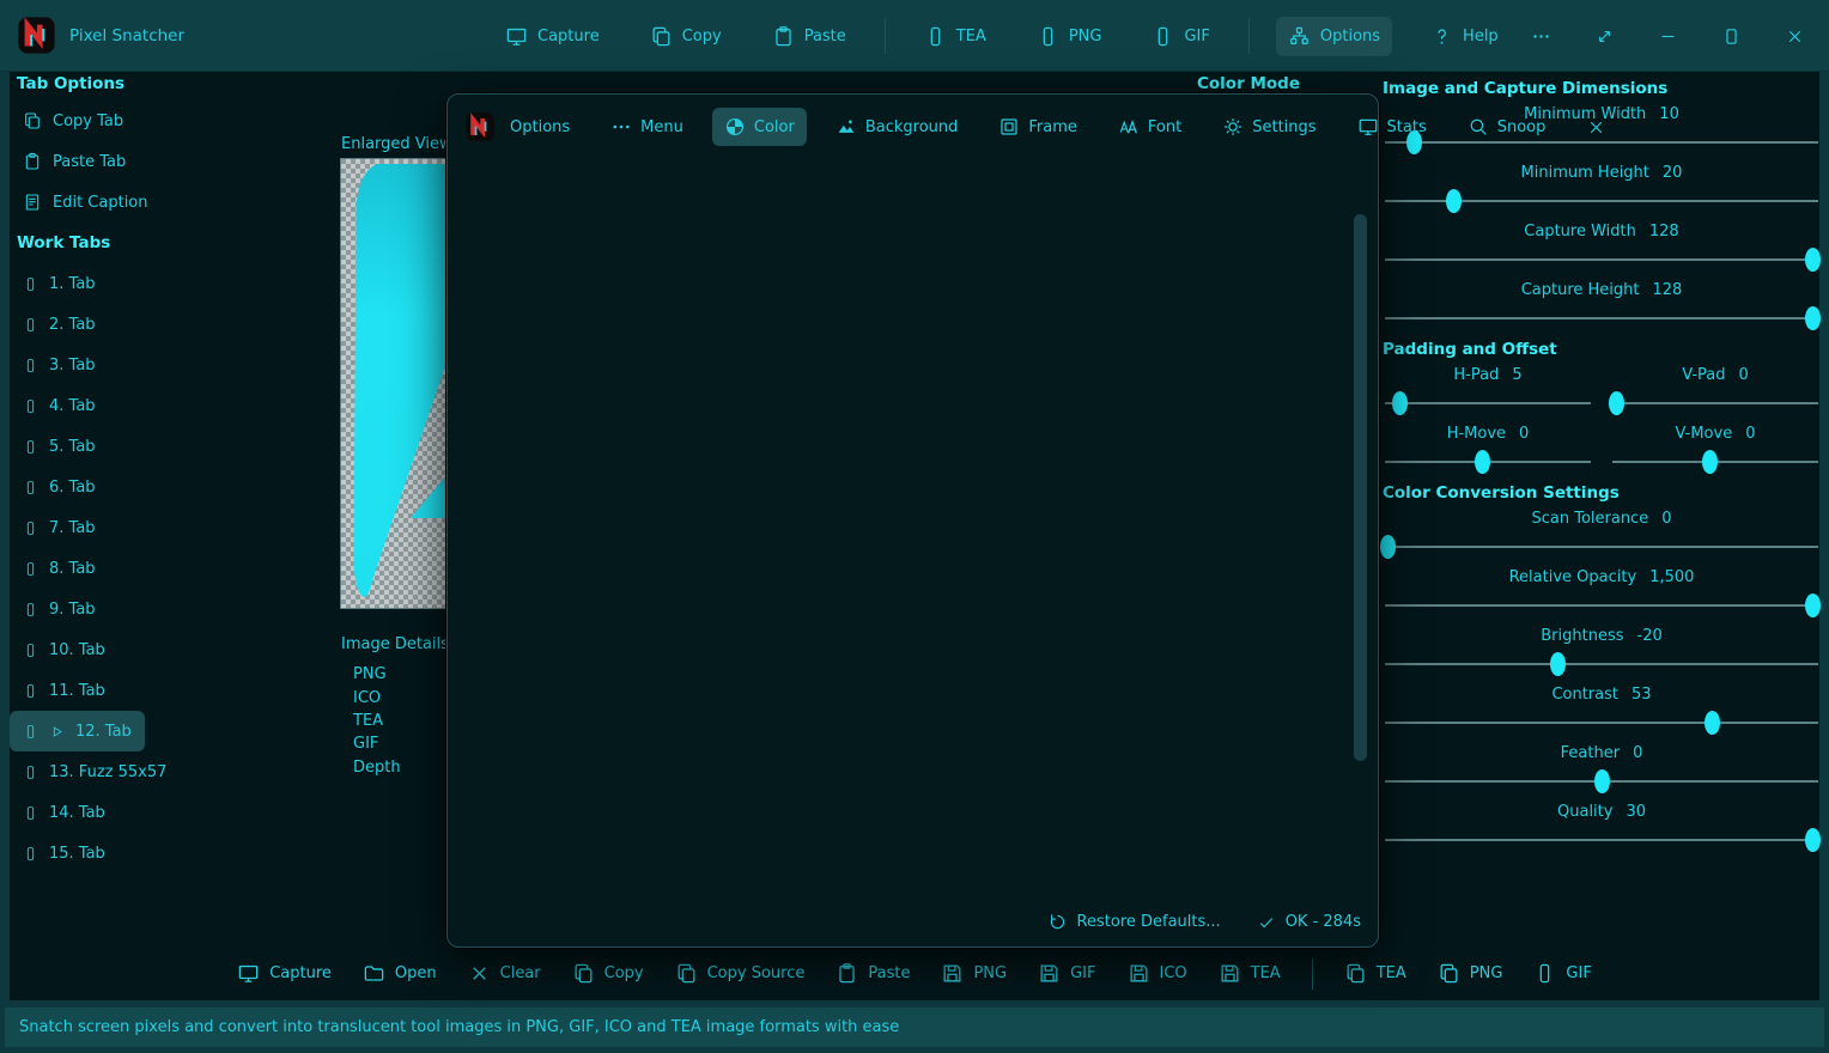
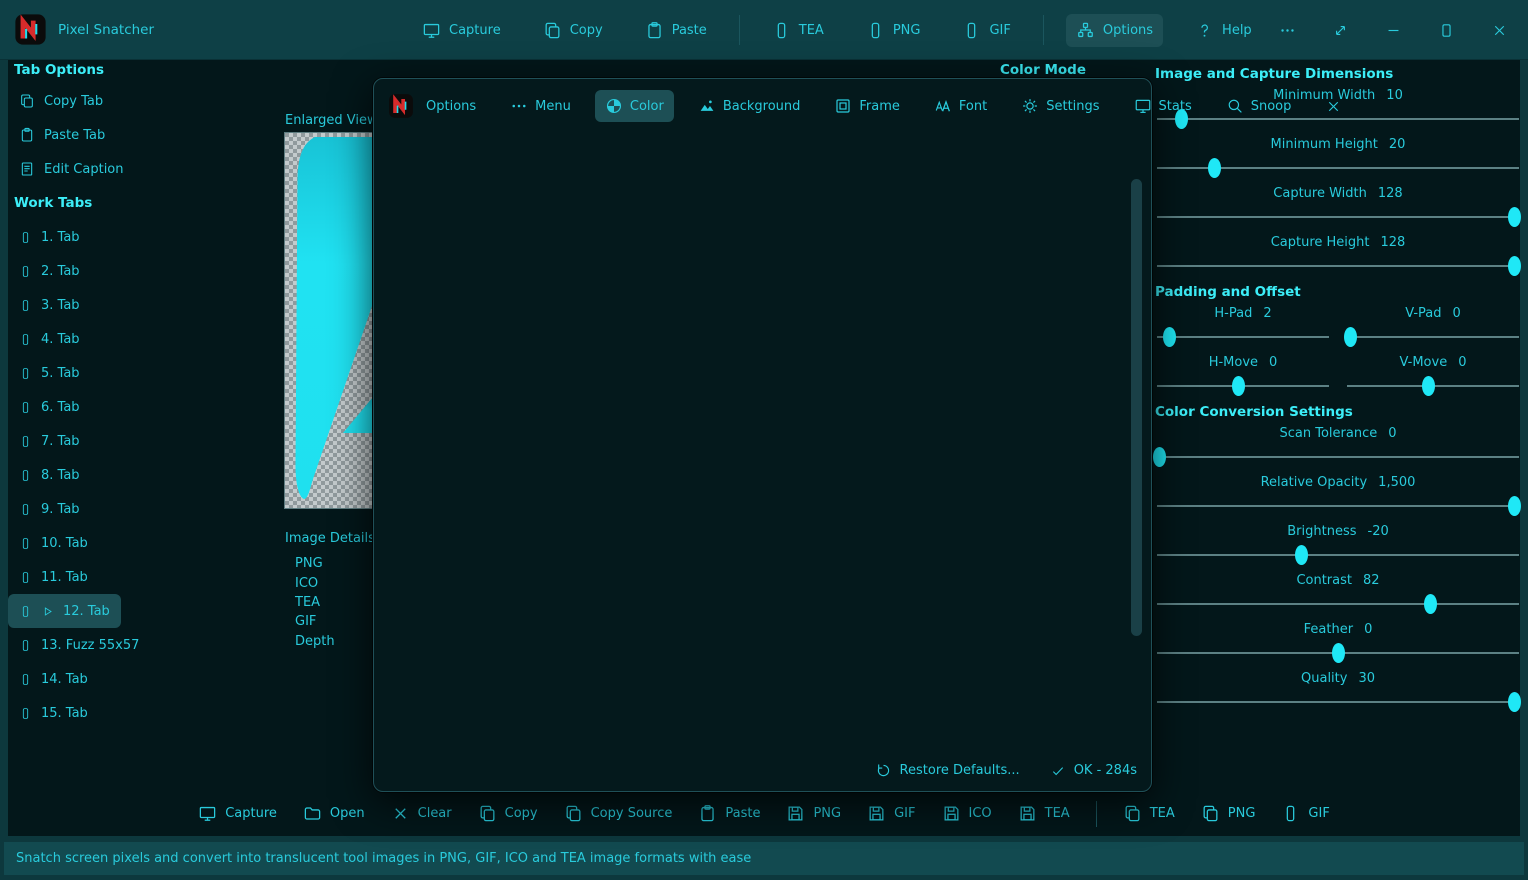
  Pixel Snatcher
  Capture
  Copy
  Paste
  TEA
  PNG
  GIF
  Options
  Help
  Tab Options
  Copy Tab
  Paste Tab
  Edit Caption
  Work Tabs
  1. Tab
  2. Tab
  3. Tab
  4. Tab
  5. Tab
  6. Tab
  7. Tab
  8. Tab
  9. Tab
  10. Tab
  11. Tab
  12. Tab
  13. Fuzz 55x57
  14. Tab
  15. Tab
  Enlarged Vie
  Image Details
  PNG
  ICO
  TEA
  GIF
  Depth
  Color Mode
  Image and Capture Dimensions
  Minimum Width
  10
  Minimum Height
  20
  Capture Width
  128
  Capture Height
  128
  Padding and Offset
  H-Pad
- 5
+ 2
  V-Pad
  0
  H-Move
  0
  V-Move
  0
  Color Conversion Settings
  Scan Tolerance
  0
  Relative Opacity
  1,500
  Brightness
  -20
  Contrast
- 53
+ 82
  Feather
  0
  Quality
  30
  Capture
  Open
  Clear
  Copy
  Copy Source
  Paste
  PNG
  GIF
  ICO
  TEA
  TEA
  PNG
  GIF
  Snatch screen pixels and convert into translucent tool images in PNG, GIF, ICO and TEA image formats with ease
  Options
  Menu
  Color
  Background
  Frame
  Font
  Settings
  Stats
  Snoop
  Restore Defaults...
  OK - 284s
